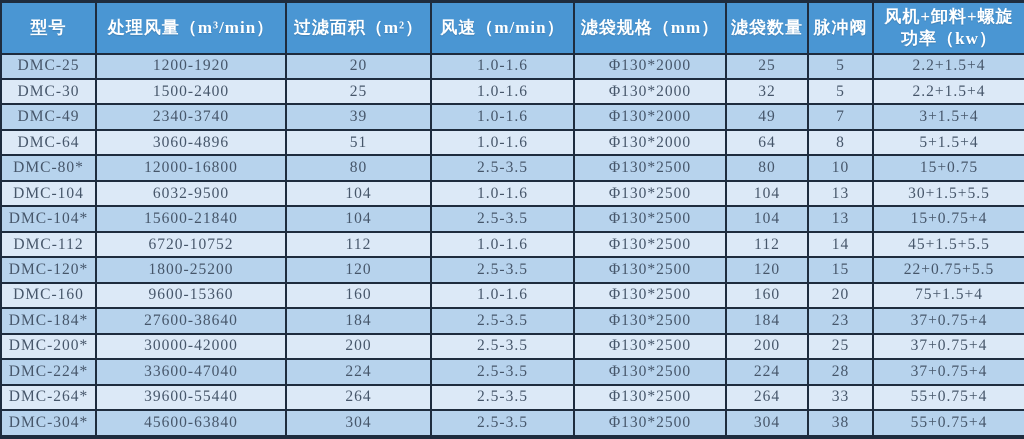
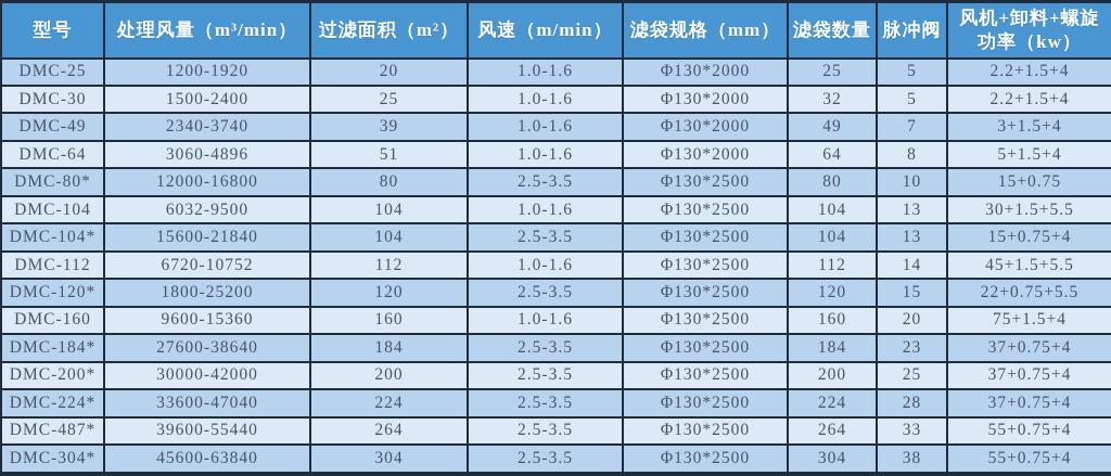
  型号	处理风量（m³/min）	过滤面积（m²）	风速（m/min）	滤袋规格（mm）	滤袋数量	脉冲阀	风机+卸料+螺旋 功率（kw）
  DMC-25	1200-1920	20	1.0-1.6	Φ130*2000	25	5	2.2+1.5+4
  DMC-30	1500-2400	25	1.0-1.6	Φ130*2000	32	5	2.2+1.5+4
  DMC-49	2340-3740	39	1.0-1.6	Φ130*2000	49	7	3+1.5+4
  DMC-64	3060-4896	51	1.0-1.6	Φ130*2000	64	8	5+1.5+4
  DMC-80*	12000-16800	80	2.5-3.5	Φ130*2500	80	10	15+0.75
  DMC-104	6032-9500	104	1.0-1.6	Φ130*2500	104	13	30+1.5+5.5
  DMC-104*	15600-21840	104	2.5-3.5	Φ130*2500	104	13	15+0.75+4
  DMC-112	6720-10752	112	1.0-1.6	Φ130*2500	112	14	45+1.5+5.5
  DMC-120*	1800-25200	120	2.5-3.5	Φ130*2500	120	15	22+0.75+5.5
  DMC-160	9600-15360	160	1.0-1.6	Φ130*2500	160	20	75+1.5+4
  DMC-184*	27600-38640	184	2.5-3.5	Φ130*2500	184	23	37+0.75+4
  DMC-200*	30000-42000	200	2.5-3.5	Φ130*2500	200	25	37+0.75+4
  DMC-224*	33600-47040	224	2.5-3.5	Φ130*2500	224	28	37+0.75+4
- DMC-264*	39600-55440	264	2.5-3.5	Φ130*2500	264	33	55+0.75+4
+ DMC-487*	39600-55440	264	2.5-3.5	Φ130*2500	264	33	55+0.75+4
  DMC-304*	45600-63840	304	2.5-3.5	Φ130*2500	304	38	55+0.75+4
